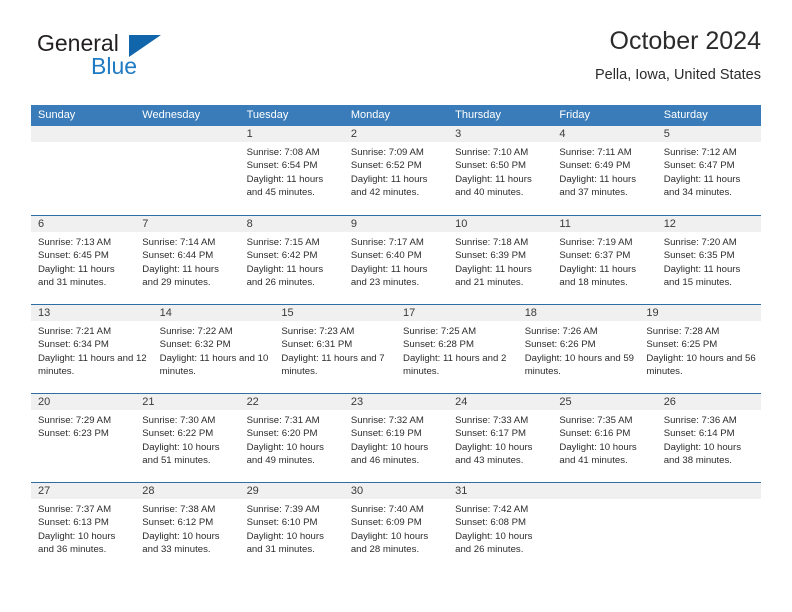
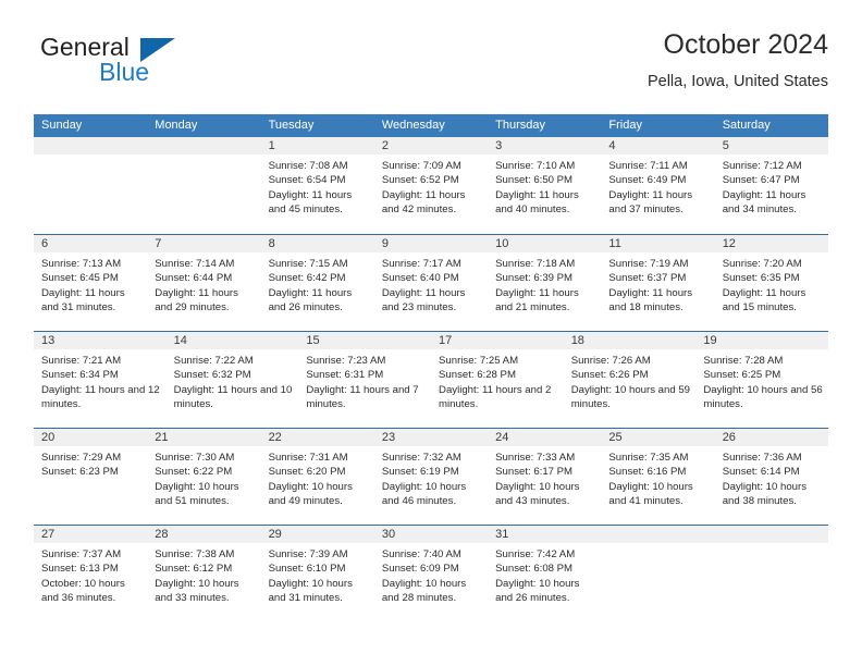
  General
  Blue
  October 2024
  Pella, Iowa, United States
  Sunday
- Wednesday
+ Monday
  Tuesday
- Monday
+ Wednesday
  Thursday
  Friday
  Saturday
  1
  Sunrise: 7:08 AM
  Sunset: 6:54 PM
  Daylight: 11 hours and 45 minutes.
  2
  Sunrise: 7:09 AM
  Sunset: 6:52 PM
  Daylight: 11 hours and 42 minutes.
  3
  Sunrise: 7:10 AM
  Sunset: 6:50 PM
  Daylight: 11 hours and 40 minutes.
  4
  Sunrise: 7:11 AM
  Sunset: 6:49 PM
  Daylight: 11 hours and 37 minutes.
  5
  Sunrise: 7:12 AM
  Sunset: 6:47 PM
  Daylight: 11 hours and 34 minutes.
  6
  Sunrise: 7:13 AM
  Sunset: 6:45 PM
  Daylight: 11 hours and 31 minutes.
  7
  Sunrise: 7:14 AM
  Sunset: 6:44 PM
  Daylight: 11 hours and 29 minutes.
  8
  Sunrise: 7:15 AM
  Sunset: 6:42 PM
  Daylight: 11 hours and 26 minutes.
  9
  Sunrise: 7:17 AM
  Sunset: 6:40 PM
  Daylight: 11 hours and 23 minutes.
  10
  Sunrise: 7:18 AM
  Sunset: 6:39 PM
  Daylight: 11 hours and 21 minutes.
  11
  Sunrise: 7:19 AM
  Sunset: 6:37 PM
  Daylight: 11 hours and 18 minutes.
  12
  Sunrise: 7:20 AM
  Sunset: 6:35 PM
  Daylight: 11 hours and 15 minutes.
  13
  Sunrise: 7:21 AM
  Sunset: 6:34 PM
  Daylight: 11 hours and 12 minutes.
  14
  Sunrise: 7:22 AM
  Sunset: 6:32 PM
  Daylight: 11 hours and 10 minutes.
  15
  Sunrise: 7:23 AM
  Sunset: 6:31 PM
  Daylight: 11 hours and 7 minutes.
  17
  Sunrise: 7:25 AM
  Sunset: 6:28 PM
  Daylight: 11 hours and 2 minutes.
  18
  Sunrise: 7:26 AM
  Sunset: 6:26 PM
  Daylight: 10 hours and 59 minutes.
  19
  Sunrise: 7:28 AM
  Sunset: 6:25 PM
  Daylight: 10 hours and 56 minutes.
  20
  Sunrise: 7:29 AM
  Sunset: 6:23 PM
  21
  Sunrise: 7:30 AM
  Sunset: 6:22 PM
  Daylight: 10 hours and 51 minutes.
  22
  Sunrise: 7:31 AM
  Sunset: 6:20 PM
  Daylight: 10 hours and 49 minutes.
  23
  Sunrise: 7:32 AM
  Sunset: 6:19 PM
  Daylight: 10 hours and 46 minutes.
  24
  Sunrise: 7:33 AM
  Sunset: 6:17 PM
  Daylight: 10 hours and 43 minutes.
  25
  Sunrise: 7:35 AM
  Sunset: 6:16 PM
  Daylight: 10 hours and 41 minutes.
  26
  Sunrise: 7:36 AM
  Sunset: 6:14 PM
  Daylight: 10 hours and 38 minutes.
  27
  Sunrise: 7:37 AM
  Sunset: 6:13 PM
- Daylight: 10 hours and 36 minutes.
+ October: 10 hours and 36 minutes.
  28
  Sunrise: 7:38 AM
  Sunset: 6:12 PM
  Daylight: 10 hours and 33 minutes.
  29
  Sunrise: 7:39 AM
  Sunset: 6:10 PM
  Daylight: 10 hours and 31 minutes.
  30
  Sunrise: 7:40 AM
  Sunset: 6:09 PM
  Daylight: 10 hours and 28 minutes.
  31
  Sunrise: 7:42 AM
  Sunset: 6:08 PM
  Daylight: 10 hours and 26 minutes.
